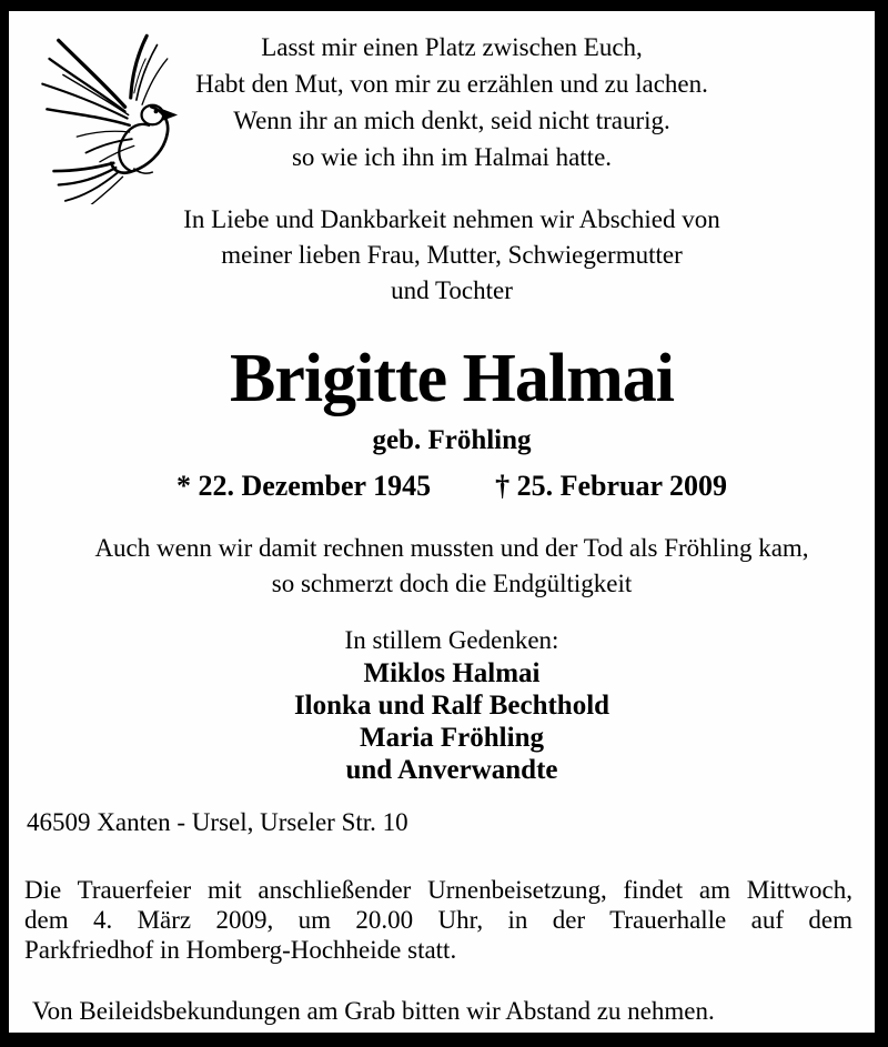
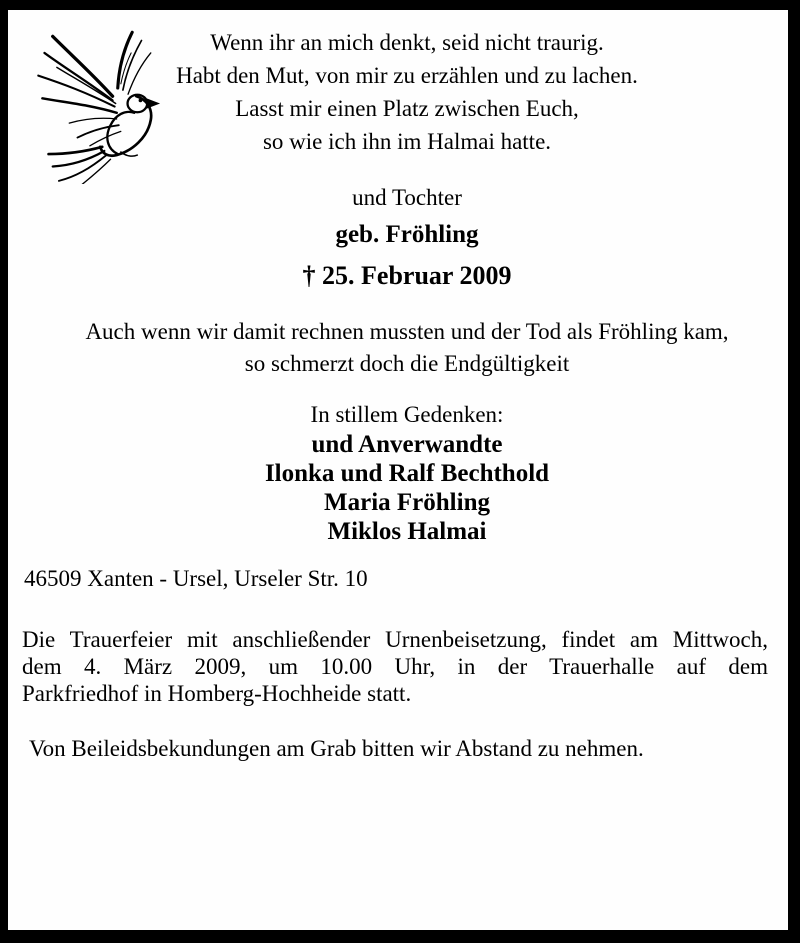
- Lasst mir einen Platz zwischen Euch,
+ Wenn ihr an mich denkt, seid nicht traurig.
  Habt den Mut, von mir zu erzählen und zu lachen.
- Wenn ihr an mich denkt, seid nicht traurig.
+ Lasst mir einen Platz zwischen Euch,
  so wie ich ihn im Halmai hatte.
- In Liebe und Dankbarkeit nehmen wir Abschied von
- meiner lieben Frau, Mutter, Schwiegermutter
  und Tochter
- Brigitte Halmai
  geb. Fröhling
- * 22. Dezember 1945
  † 25. Februar 2009
  Auch wenn wir damit rechnen mussten und der Tod als Fröhling kam,
  so schmerzt doch die Endgültigkeit
  In stillem Gedenken:
- Miklos Halmai
+ und Anverwandte
  Ilonka und Ralf Bechthold
  Maria Fröhling
- und Anverwandte
+ Miklos Halmai
  46509 Xanten - Ursel, Urseler Str. 10
  Die Trauerfeier mit anschließender Urnenbeisetzung, findet am Mittwoch,
- dem 4. März 2009, um 20.00 Uhr, in der Trauerhalle auf dem
+ dem 4. März 2009, um 10.00 Uhr, in der Trauerhalle auf dem
  Parkfriedhof in Homberg-Hochheide statt.
  Von Beileidsbekundungen am Grab bitten wir Abstand zu nehmen.
